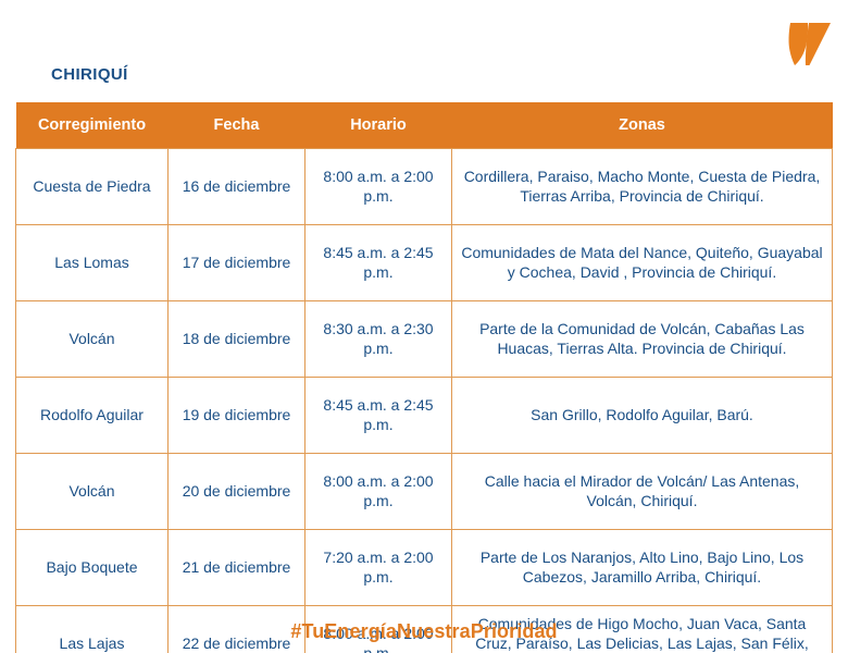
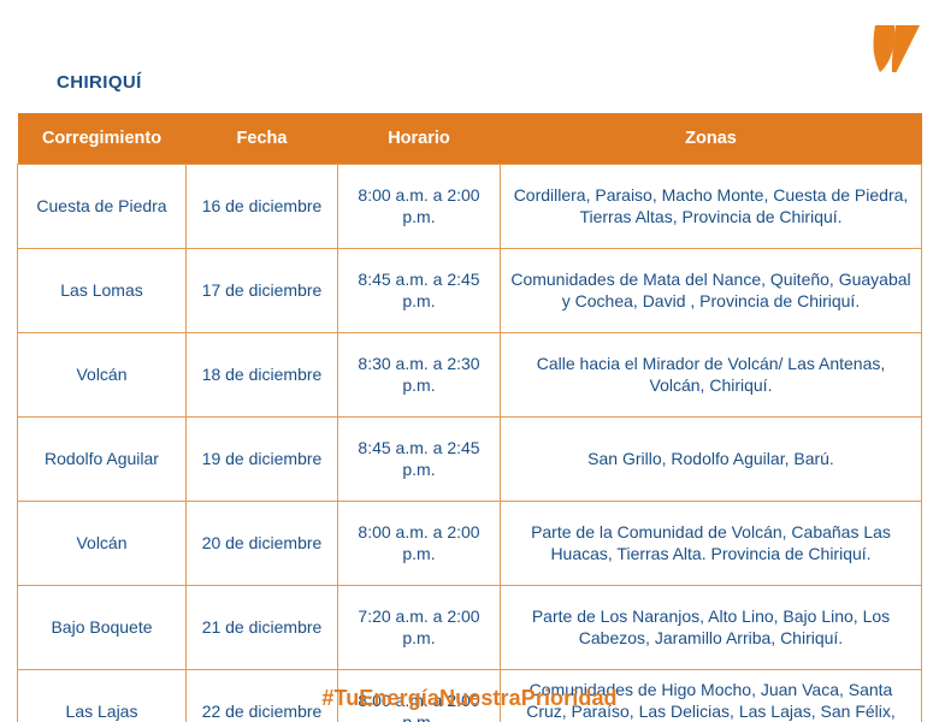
  CHIRIQUÍ
  Corregimiento	Fecha	Horario	Zonas
- Cuesta de Piedra	16 de diciembre	8:00 a.m. a 2:00 p.m.	Cordillera, Paraiso, Macho Monte, Cuesta de Piedra, Tierras Arriba, Provincia de Chiriquí.
+ Cuesta de Piedra	16 de diciembre	8:00 a.m. a 2:00 p.m.	Cordillera, Paraiso, Macho Monte, Cuesta de Piedra, Tierras Altas, Provincia de Chiriquí.
  Las Lomas	17 de diciembre	8:45 a.m. a 2:45 p.m.	Comunidades de Mata del Nance, Quiteño, Guayabal y Cochea, David , Provincia de Chiriquí.
- Volcán	18 de diciembre	8:30 a.m. a 2:30 p.m.	Parte de la Comunidad de Volcán, Cabañas Las Huacas, Tierras Alta. Provincia de Chiriquí.
+ Volcán	18 de diciembre	8:30 a.m. a 2:30 p.m.	Calle hacia el Mirador de Volcán/ Las Antenas, Volcán, Chiriquí.
  Rodolfo Aguilar	19 de diciembre	8:45 a.m. a 2:45 p.m.	San Grillo, Rodolfo Aguilar, Barú.
- Volcán	20 de diciembre	8:00 a.m. a 2:00 p.m.	Calle hacia el Mirador de Volcán/ Las Antenas, Volcán, Chiriquí.
+ Volcán	20 de diciembre	8:00 a.m. a 2:00 p.m.	Parte de la Comunidad de Volcán, Cabañas Las Huacas, Tierras Alta. Provincia de Chiriquí.
  Bajo Boquete	21 de diciembre	7:20 a.m. a 2:00 p.m.	Parte de Los Naranjos, Alto Lino, Bajo Lino, Los Cabezos, Jaramillo Arriba, Chiriquí.
  Las Lajas	22 de diciembre	8:00 a.m. a 2:00	Comunidades de Higo Mocho, Juan Vaca, Santa Cruz, Paraíso, Las Delicias, Las Lajas, San Félix,
  #TuEnergíaNuestraPrioridad
